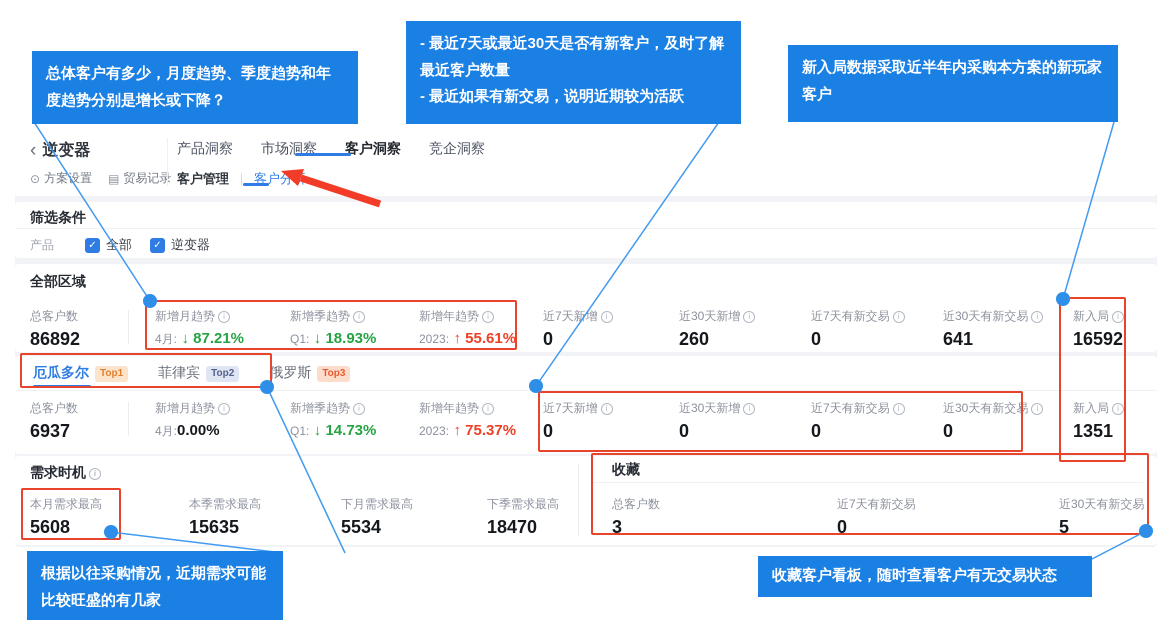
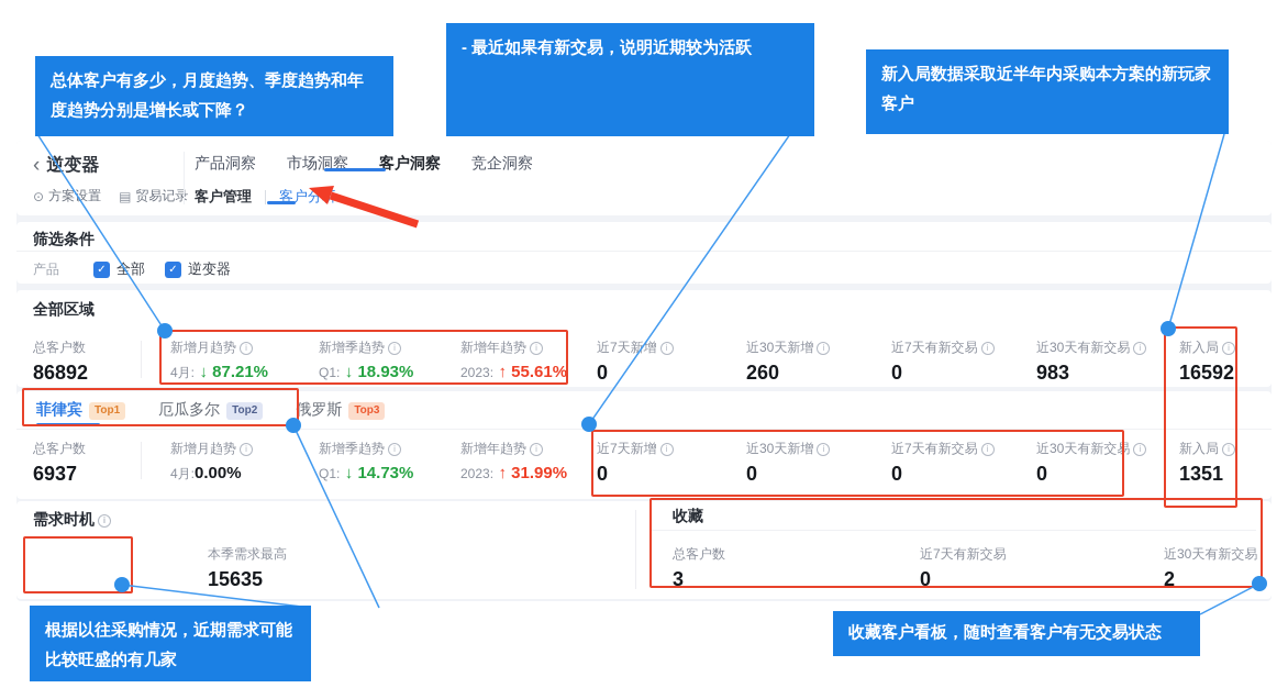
  ‹
  逆变器
  ⊙
  方案设置
  ▤
  贸易记录
  产品洞察
  市场洞察
  客户洞察
  竞企洞察
  客户管理
  客户分
  筛选条件
  产品
  逆变器
  全部区域
  总客户数
  86892
  新增月趋势
  4月: ↓ 87.21%
  新增季趋势
  Q1: ↓ 18.93%
  新增年趋势
  2023: ↑ 55.61%
  近7天新增
  0
  近30天新增
  260
  近7天有新交易
  0
  近30天有新交易
- 641
+ 983
  新入局
  16592
- 厄瓜多尔
+ 菲律宾
  Top1
- 菲律宾
+ 厄瓜多尔
  Top2
  俄罗斯
  Top3
  总客户数
  6937
  新增月趋势
  4月:0.00%
  新增季趋势
  Q1: ↓ 14.73%
  新增年趋势
- 2023: ↑ 75.37%
+ 2023: ↑ 31.99%
  近7天新增
  0
  近30天新增
  0
  近7天有新交易
  0
  近30天有新交易
  0
  新入局
  1351
  需求时机
- 本月需求最高
- 5608
  本季需求最高
  15635
- 下月需求最高
- 5534
- 下季需求最高
- 18470
  收藏
  总客户数
  3
  近7天有新交易
  0
  近30天有新交易
- 5
+ 2
  总体客户有多少，月度趋势、季度趋势和年度趋势分别是增长或下降？
- - 最近7天或最近30天是否有新客户，及时了解最近客户数量
  - 最近如果有新交易，说明近期较为活跃
  新入局数据采取近半年内采购本方案的新玩家客户
  根据以往采购情况，近期需求可能比较旺盛的有几家
  收藏客户看板，随时查看客户有无交易状态
